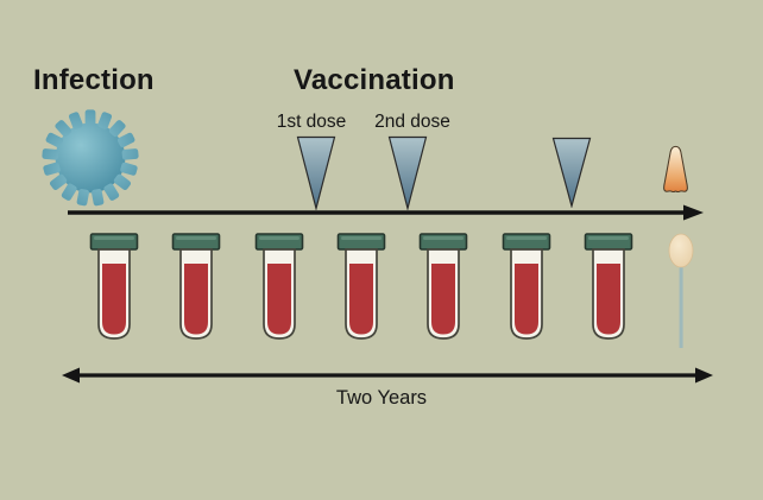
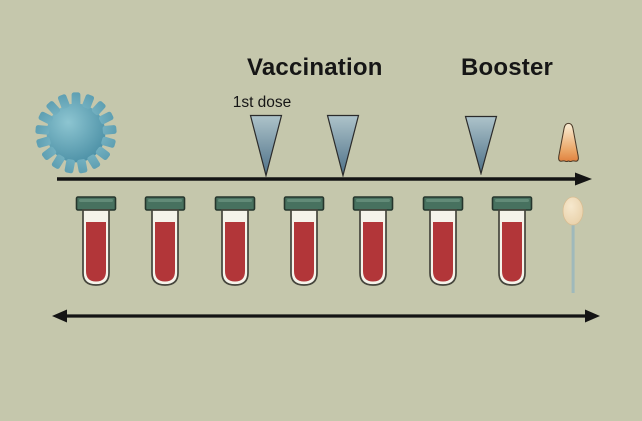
- Infection
  Vaccination
+ Booster
  1st dose
- 2nd dose
- Two Years
